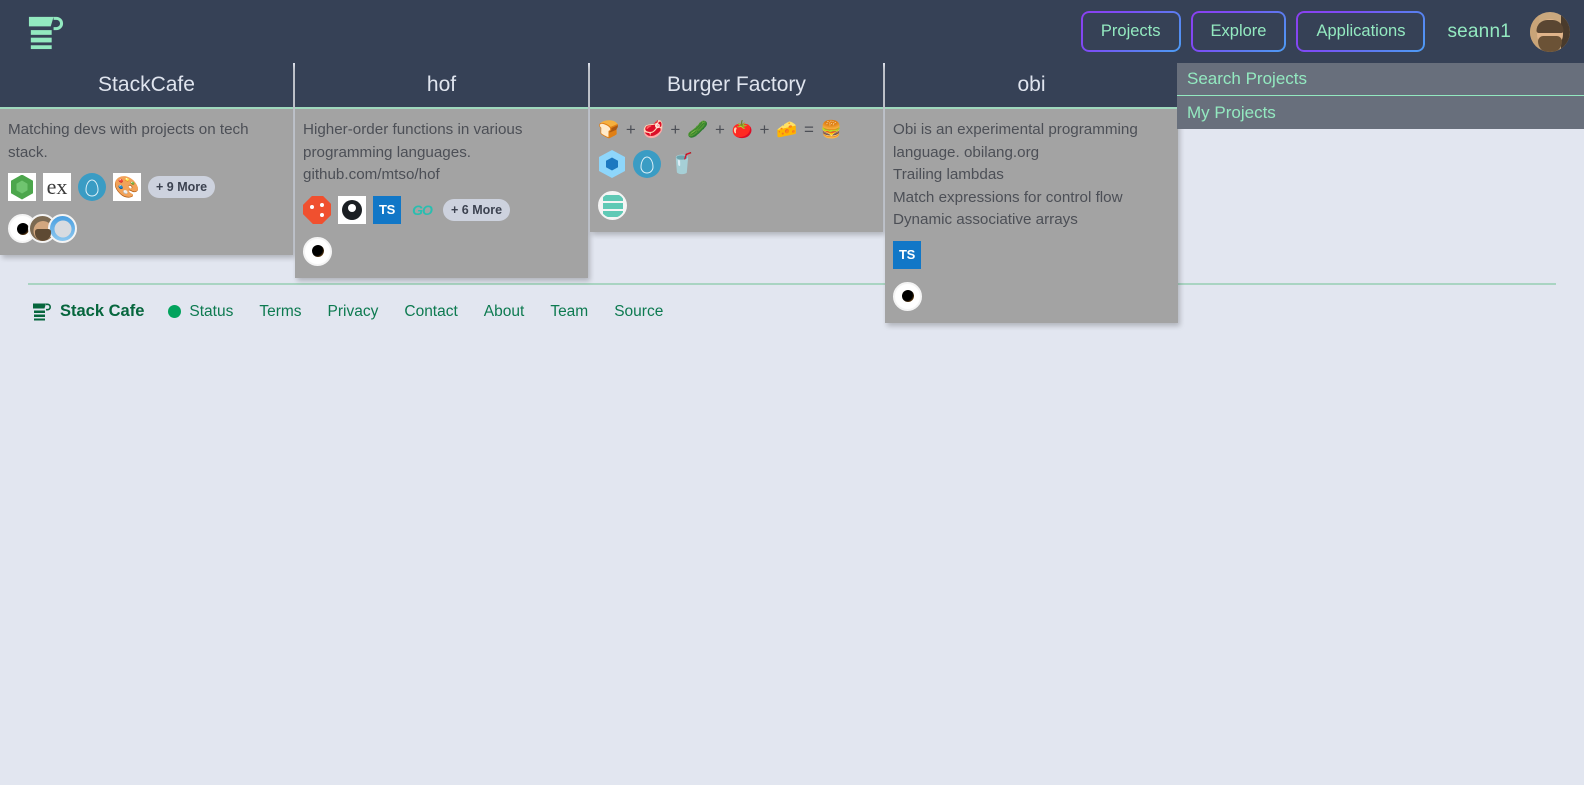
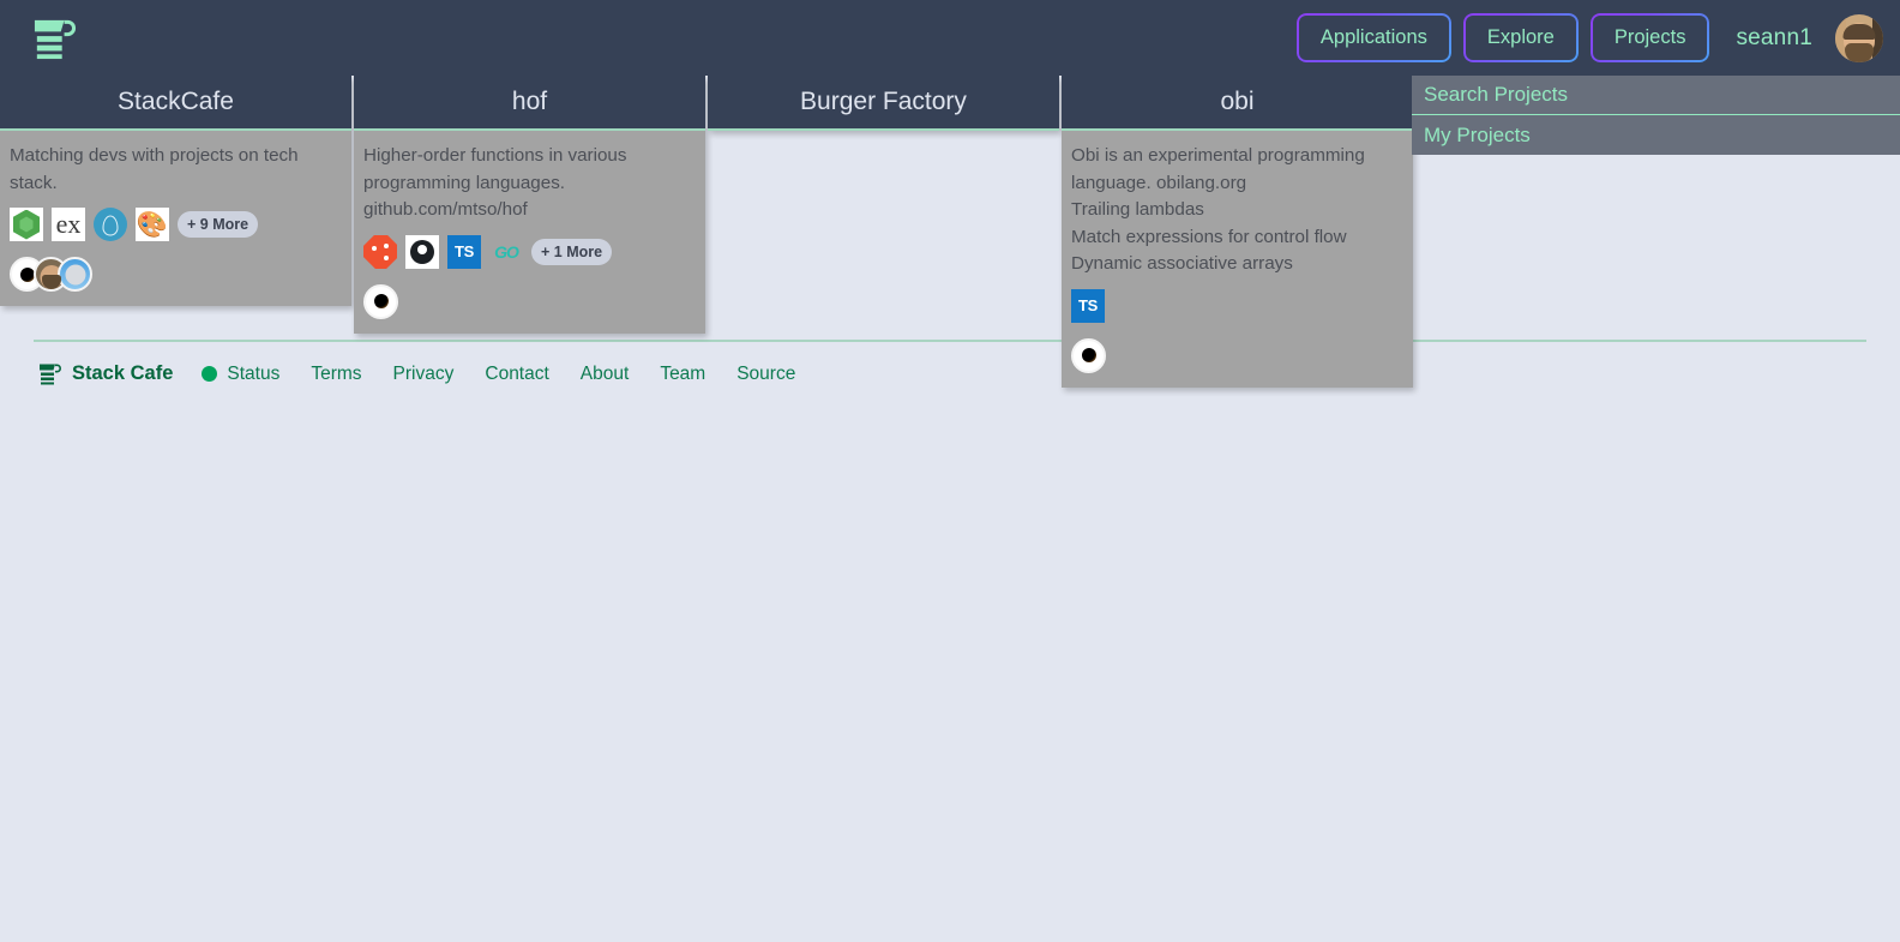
- Projects
+ Applications
  Explore
- Applications
+ Projects
  seann1
  Search Projects
  My Projects
  StackCafe
  Matching devs with projects on tech stack.
  ex
  🎨
  + 9 More
  hof
  Higher-order functions in various
  programming languages.
  github.com/mtso/hof
  TS
  GO
- + 6 More
+ + 1 More
  Burger Factory
- 🍞 + 🥩 + 🥒 + 🍅 + 🧀 = 🍔
- 🥤
  obi
  Obi is an experimental programming
  language. obilang.org
  Trailing lambdas
  Match expressions for control flow
  Dynamic associative arrays
  TS
  Stack Cafe
  Status
  Terms
  Privacy
  Contact
  About
  Team
  Source
